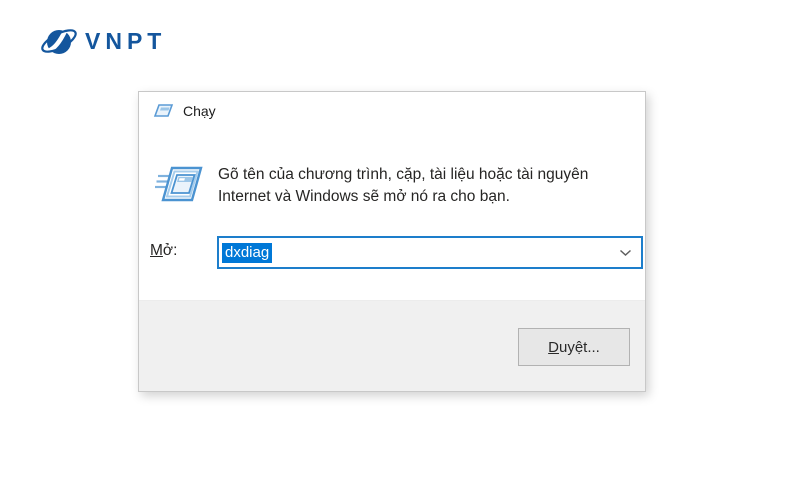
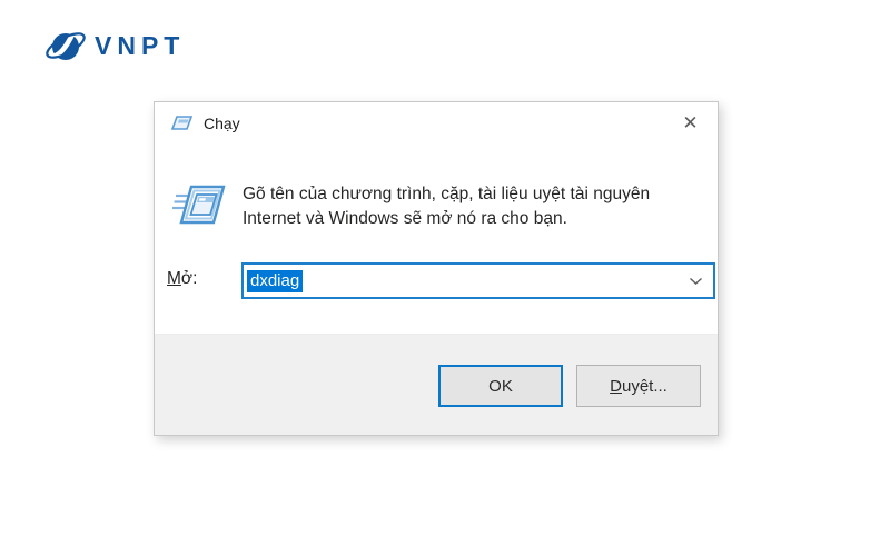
  VNPT
  Chạy
+ ✕
- Gõ tên của chương trình, cặp, tài liệu hoặc tài nguyên
+ Gõ tên của chương trình, cặp, tài liệu uyệt tài nguyên
  Internet và Windows sẽ mở nó ra cho bạn.
  Mở:
  dxdiag
+ OK
  D
  uyệt...
